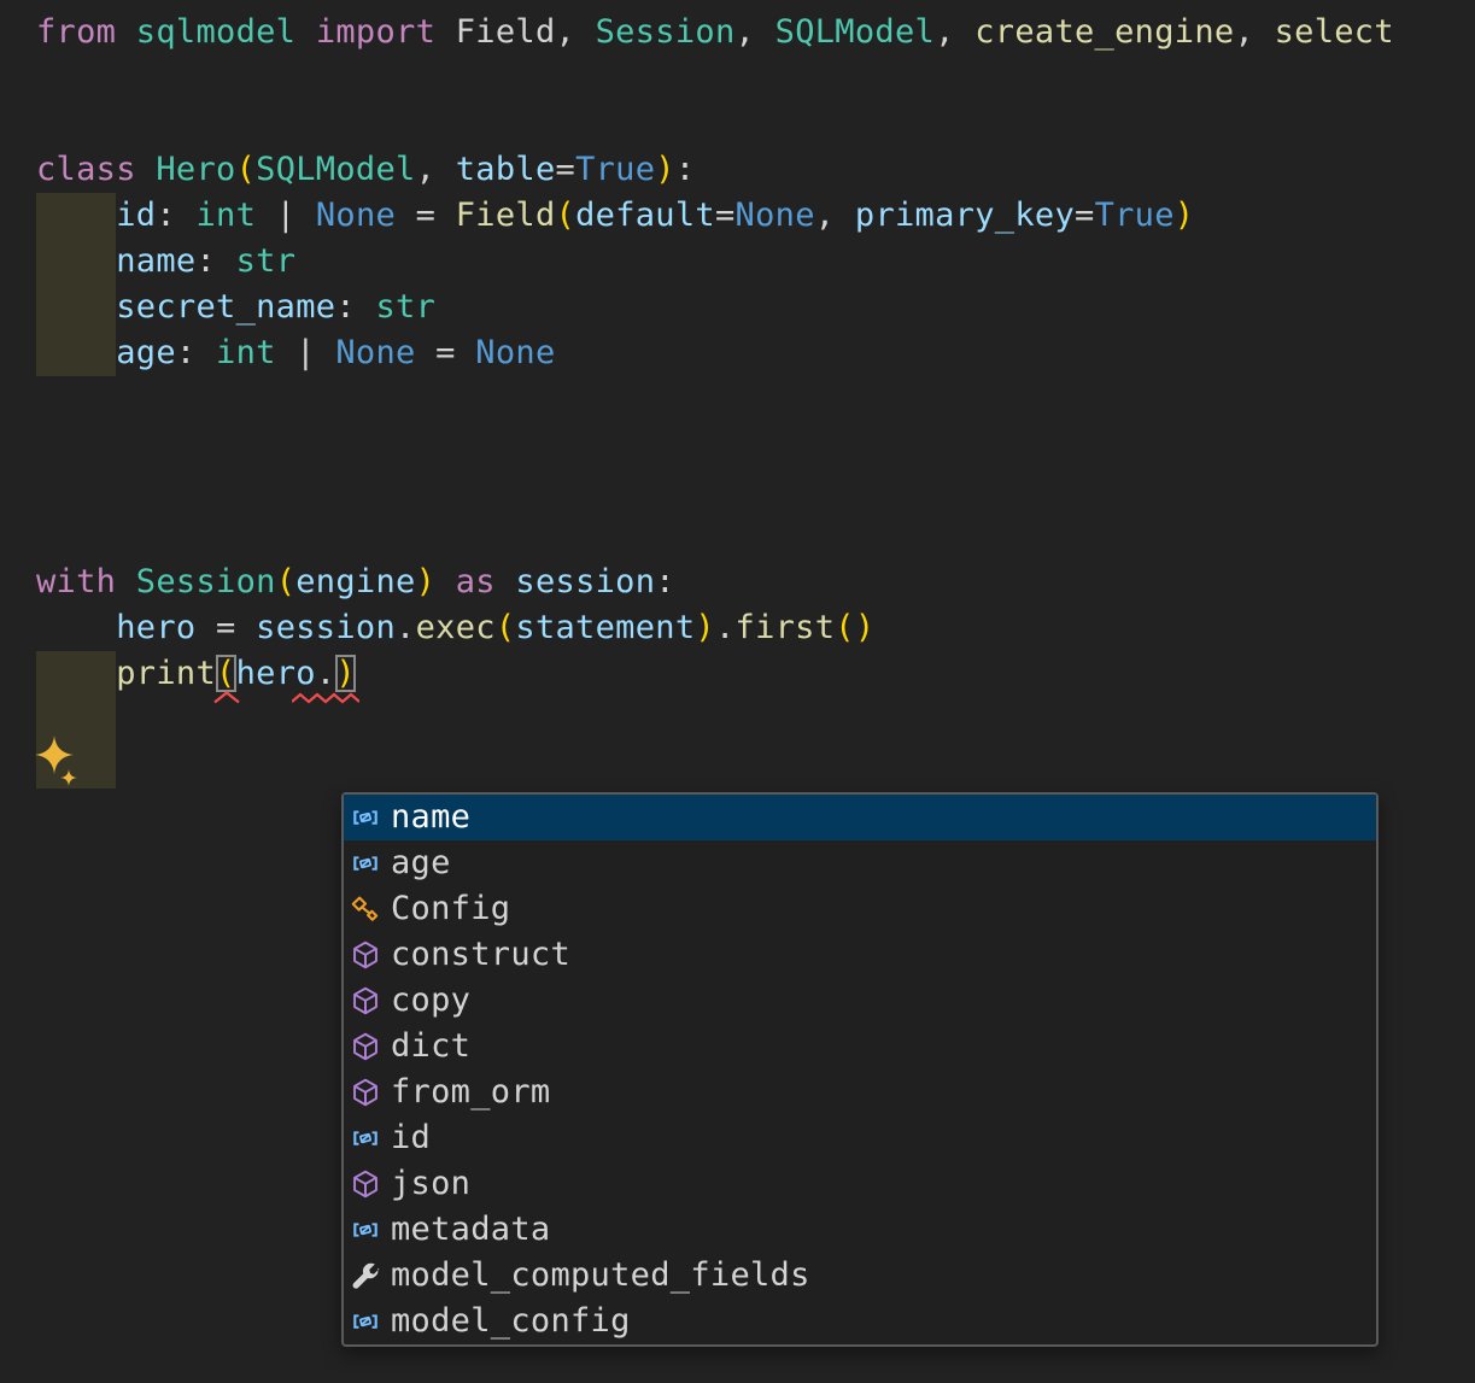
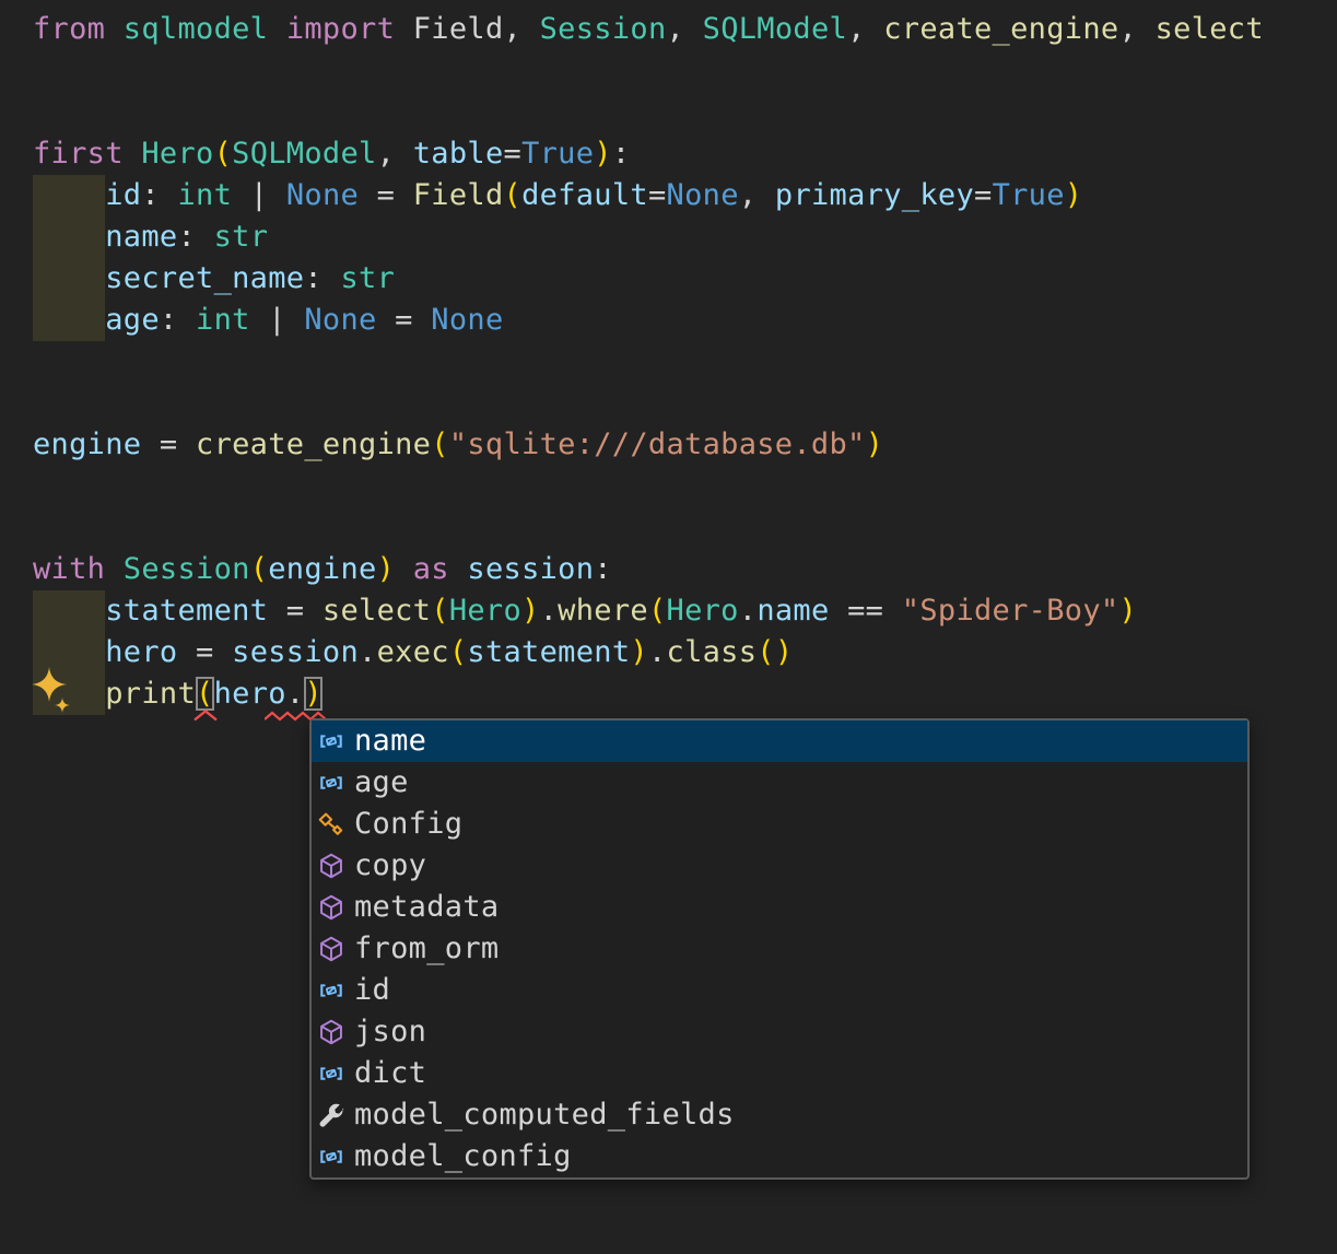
  from sqlmodel import Field, Session, SQLModel, create_engine, select
- class Hero(SQLModel, table=True):
+ first Hero(SQLModel, table=True):
  id: int | None = Field(default=None, primary_key=True)
  name: str
  secret_name: str
  age: int | None = None
+ engine = create_engine("sqlite:///database.db")
  with Session(engine) as session:
+ statement = select(Hero).where(Hero.name == "Spider-Boy")
- hero = session.exec(statement).first()
+ hero = session.exec(statement).class()
  print(hero.)
  name
  age
  Config
- construct
  copy
- dict
+ metadata
  from_orm
  id
  json
- metadata
+ dict
  model_computed_fields
  model_config
